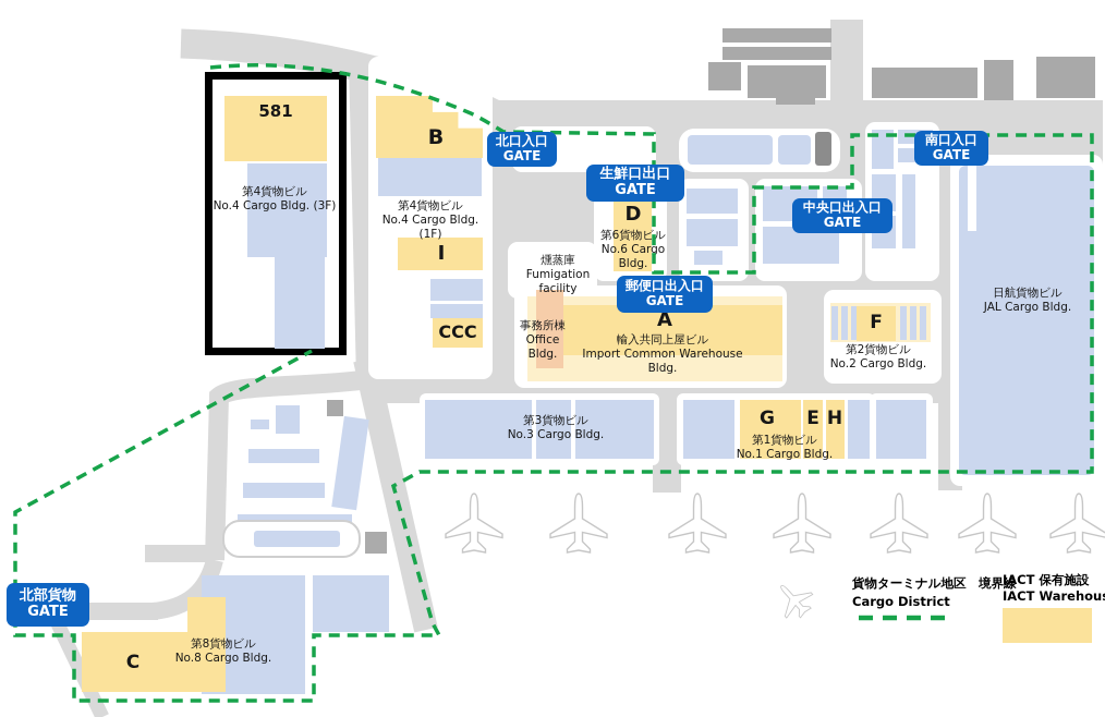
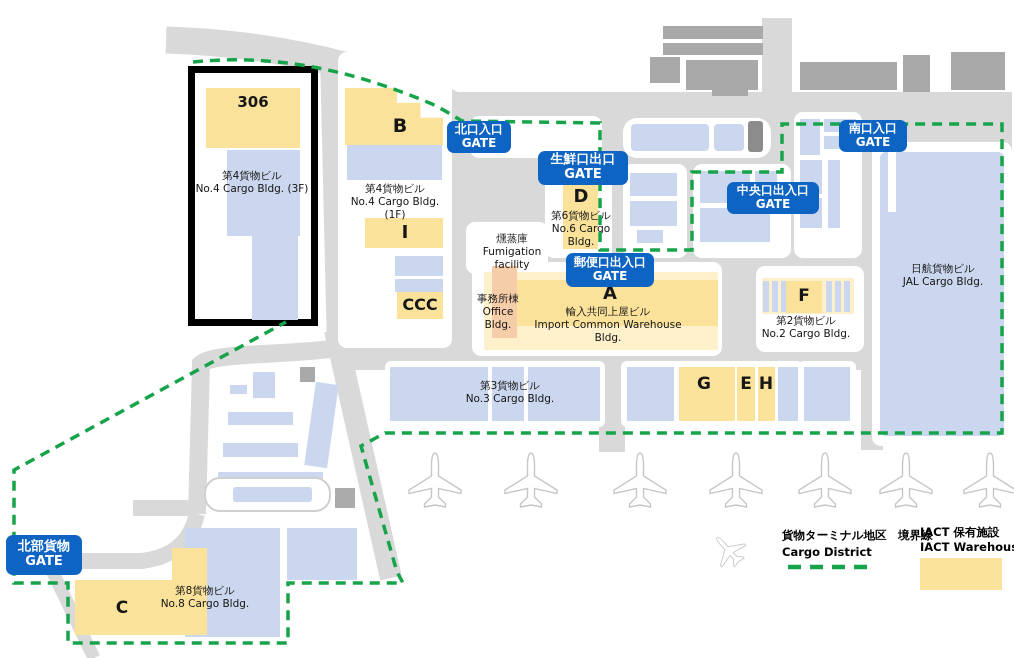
- 581
+ 306
  第4貨物ビル
  No.4 Cargo Bldg. (3F)
  B
  I
  CCC
  第4貨物ビル
  No.4 Cargo Bldg.
  (1F)
  D
  第6貨物ビル
  No.6 Cargo
  Bldg.
  燻蒸庫
  Fumigation
  facility
  事務所棟
  Office
  Bldg.
  A
  輸入共同上屋ビル
  Import Common Warehouse
  Bldg.
  F
  第2貨物ビル
  No.2 Cargo Bldg.
  日航貨物ビル
  JAL Cargo Bldg.
  第3貨物ビル
  No.3 Cargo Bldg.
  G
  E
  H
- 第1貨物ビル
- No.1 Cargo Bldg.
  C
  第8貨物ビル
  No.8 Cargo Bldg.
  貨物ターミナル地区 境界線
  Cargo District
  IACT 保有施設
  IACT Warehou
  北口入口
  GATE
  生鮮口出口
  GATE
  郵便口出入口
  GATE
  中央口出入口
  GATE
  南口入口
  GATE
  北部貨物
  GATE
